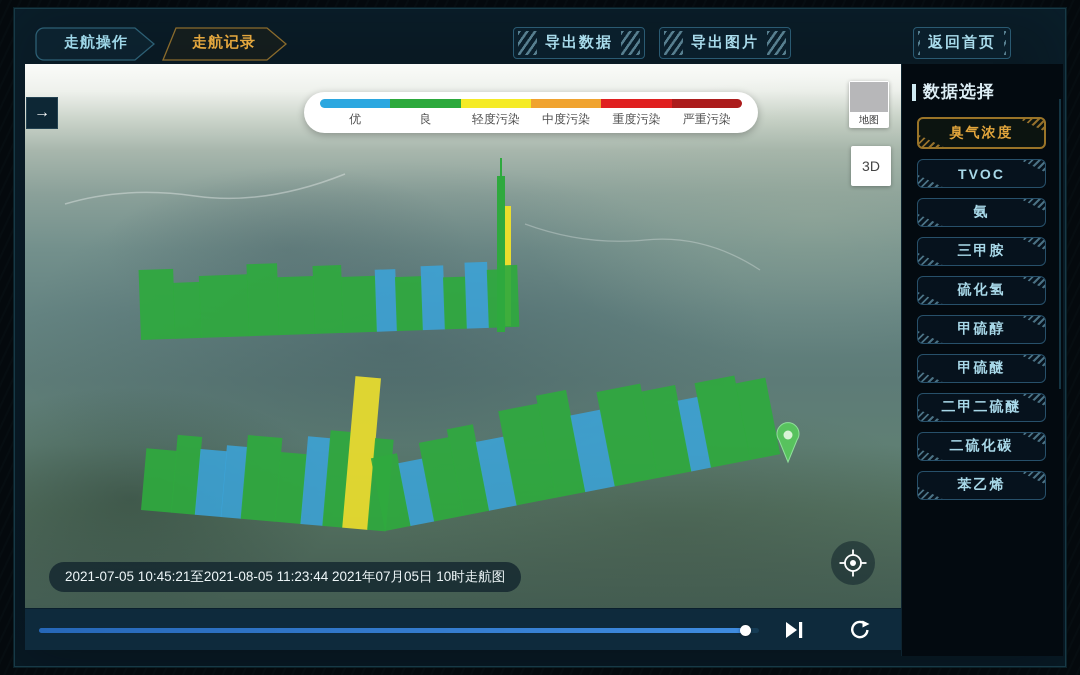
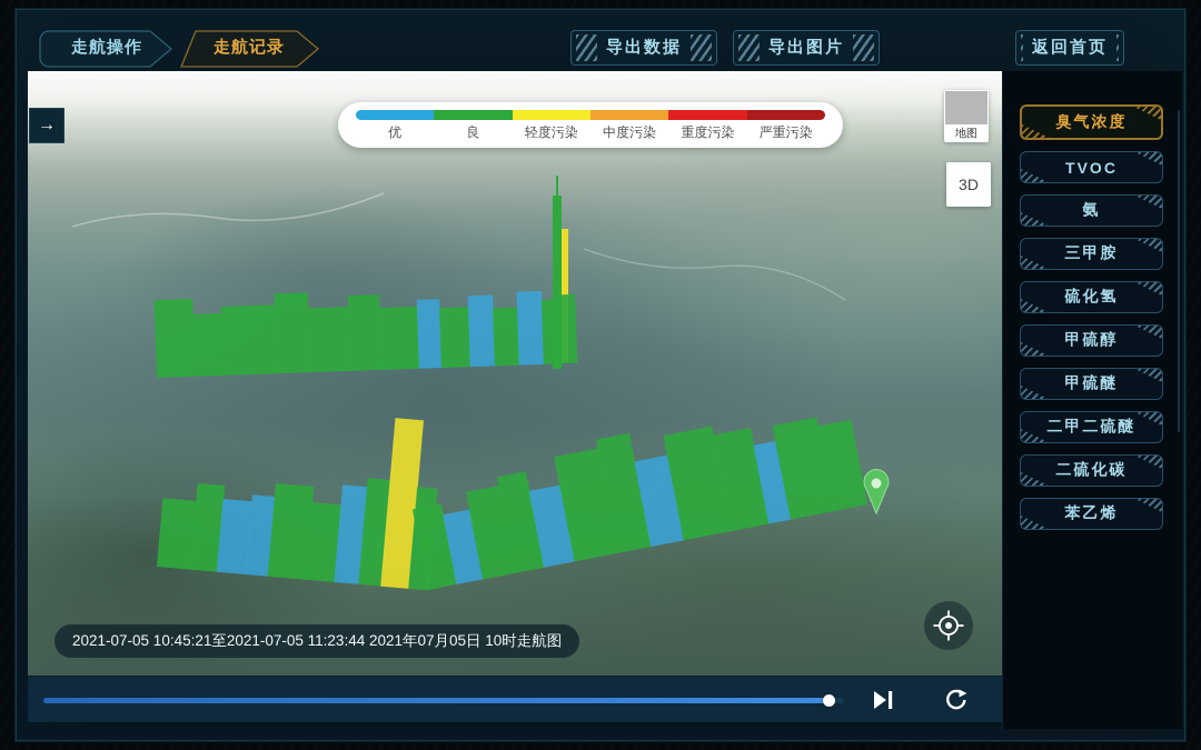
  走航操作
  走航记录
  导出数据
  导出图片
  返回首页
  →
  优
  良
  轻度污染
  中度污染
  重度污染
  严重污染
  地图
  3D
- 2021-07-05 10:45:21至2021-08-05 11:23:44 2021年07月05日 10时走航图
+ 2021-07-05 10:45:21至2021-07-05 11:23:44 2021年07月05日 10时走航图
- 数据选择
  臭气浓度
  TVOC
  氨
  三甲胺
  硫化氢
  甲硫醇
  甲硫醚
  二甲二硫醚
  二硫化碳
  苯乙烯
